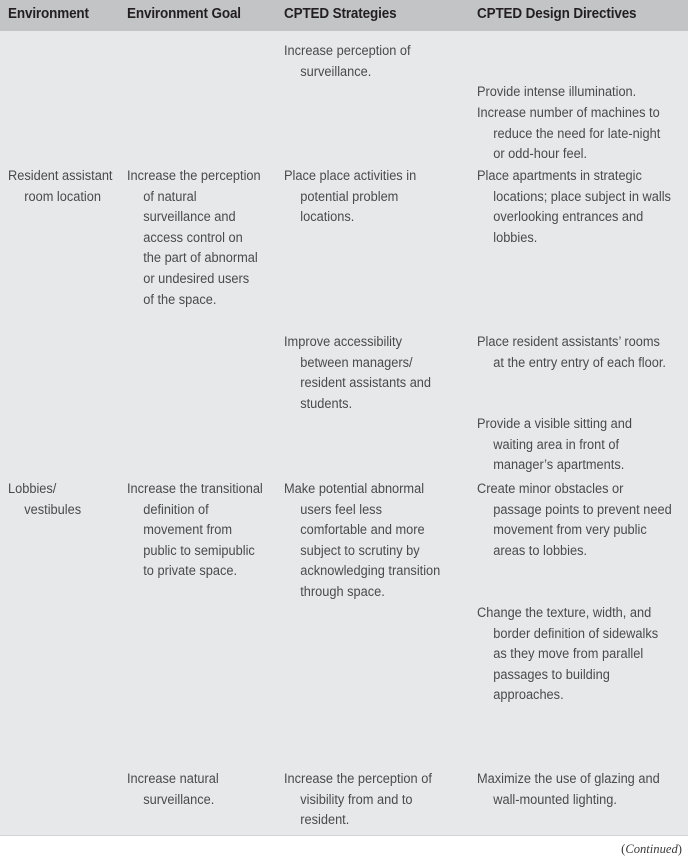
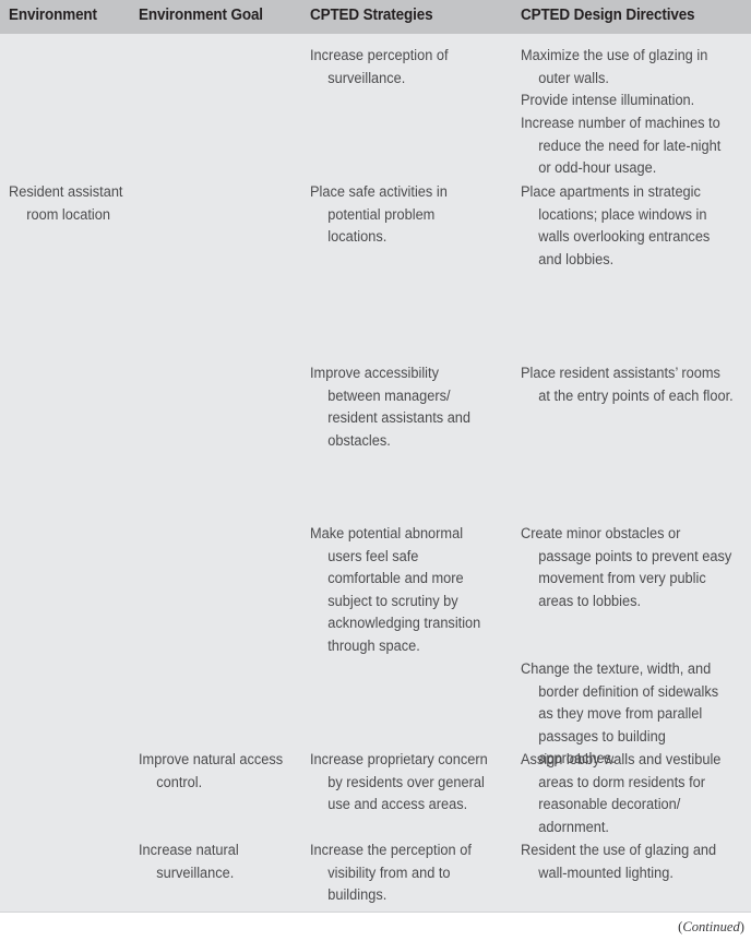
  Environment
  Environment Goal
  CPTED Strategies
  CPTED Design Directives
  Increase perception of surveillance.
+ Maximize the use of glazing in outer walls.
  Provide intense illumination.
- Increase number of machines to reduce the need for late-night or odd-hour feel.
+ Increase number of machines to reduce the need for late-night or odd-hour usage.
  Resident assistant room location
- Increase the perception of natural surveillance and access control on the part of abnormal or undesired users of the space.
- Place place activities in potential problem locations.
+ Place safe activities in potential problem locations.
- Place apartments in strategic locations; place subject in walls overlooking entrances and lobbies.
+ Place apartments in strategic locations; place windows in walls overlooking entrances and lobbies.
- Improve accessibility between managers/ resident assistants and students.
+ Improve accessibility between managers/ resident assistants and obstacles.
- Place resident assistants’ rooms at the entry entry of each floor.
+ Place resident assistants’ rooms at the entry points of each floor.
- Provide a visible sitting and waiting area in front of manager’s apartments.
- Lobbies/ vestibules
- Increase the transitional definition of movement from public to semipublic to private space.
- Make potential abnormal users feel less comfortable and more subject to scrutiny by acknowledging transition through space.
+ Make potential abnormal users feel safe comfortable and more subject to scrutiny by acknowledging transition through space.
- Create minor obstacles or passage points to prevent need movement from very public areas to lobbies.
+ Create minor obstacles or passage points to prevent easy movement from very public areas to lobbies.
  Change the texture, width, and border definition of sidewalks as they move from parallel passages to building approaches.
+ Improve natural access control.
+ Increase proprietary concern by residents over general use and access areas.
+ Assign lobby walls and vestibule areas to dorm residents for reasonable decoration/ adornment.
  Increase natural surveillance.
- Increase the perception of visibility from and to resident.
+ Increase the perception of visibility from and to buildings.
- Maximize the use of glazing and wall-mounted lighting.
+ Resident the use of glazing and wall-mounted lighting.
  (Continued)
